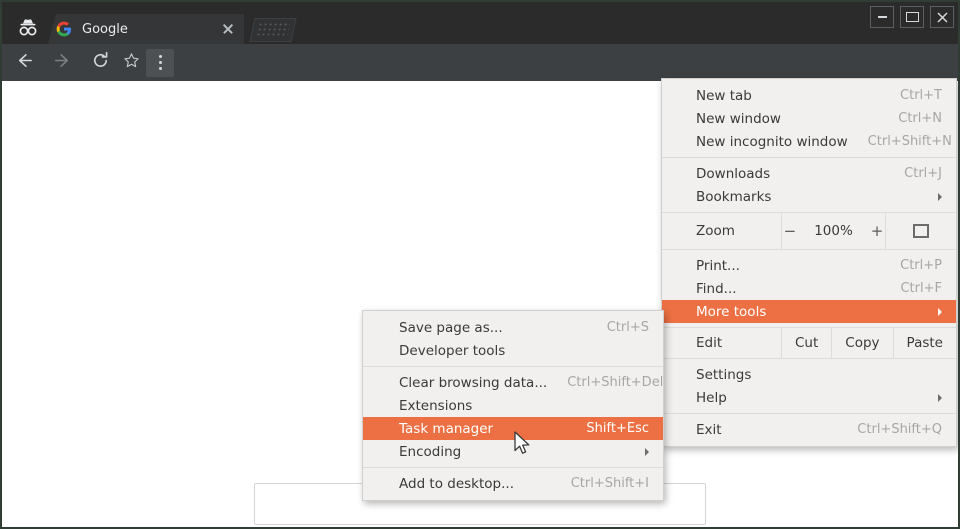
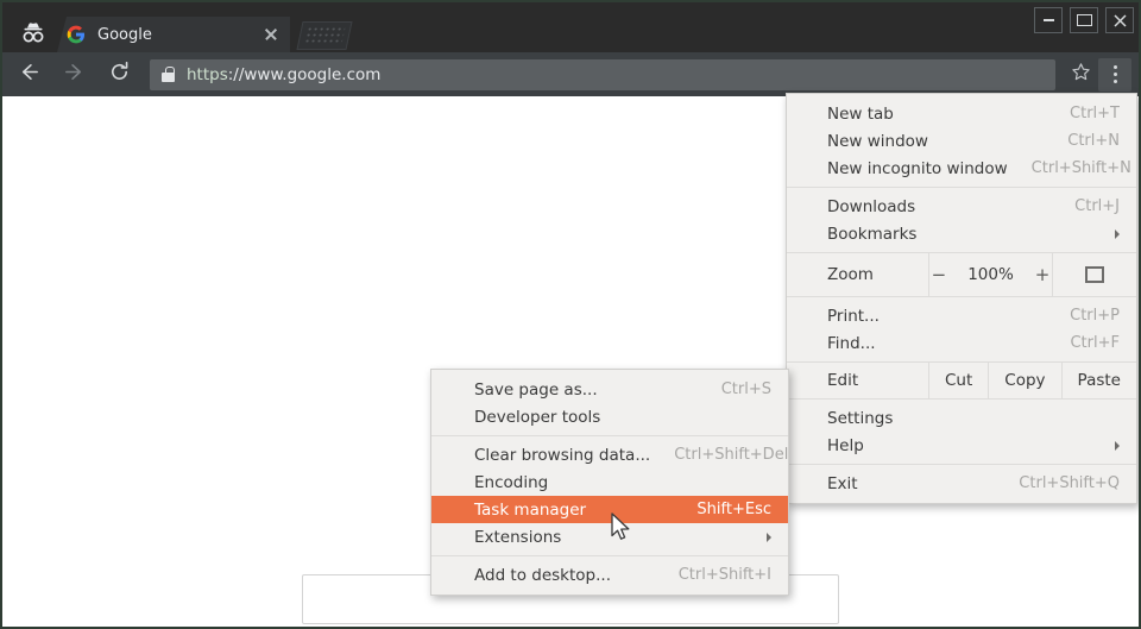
  Google
+ https://www.google.com
  New tab
  Ctrl+T
  New window
  Ctrl+N
  New incognito window
  Ctrl+Shift+N
  Downloads
  Ctrl+J
  Bookmarks
  Zoom
  −
  100%
  +
  Print...
  Ctrl+P
  Find...
  Ctrl+F
- More tools
  Edit
  Cut
  Copy
  Paste
  Settings
  Help
  Exit
  Ctrl+Shift+Q
  Save page as...
  Ctrl+S
  Developer tools
  Clear browsing data...
  Ctrl+Shift+Del
- Extensions
+ Encoding
  Task manager
  Shift+Esc
- Encoding
+ Extensions
  Add to desktop...
  Ctrl+Shift+I
